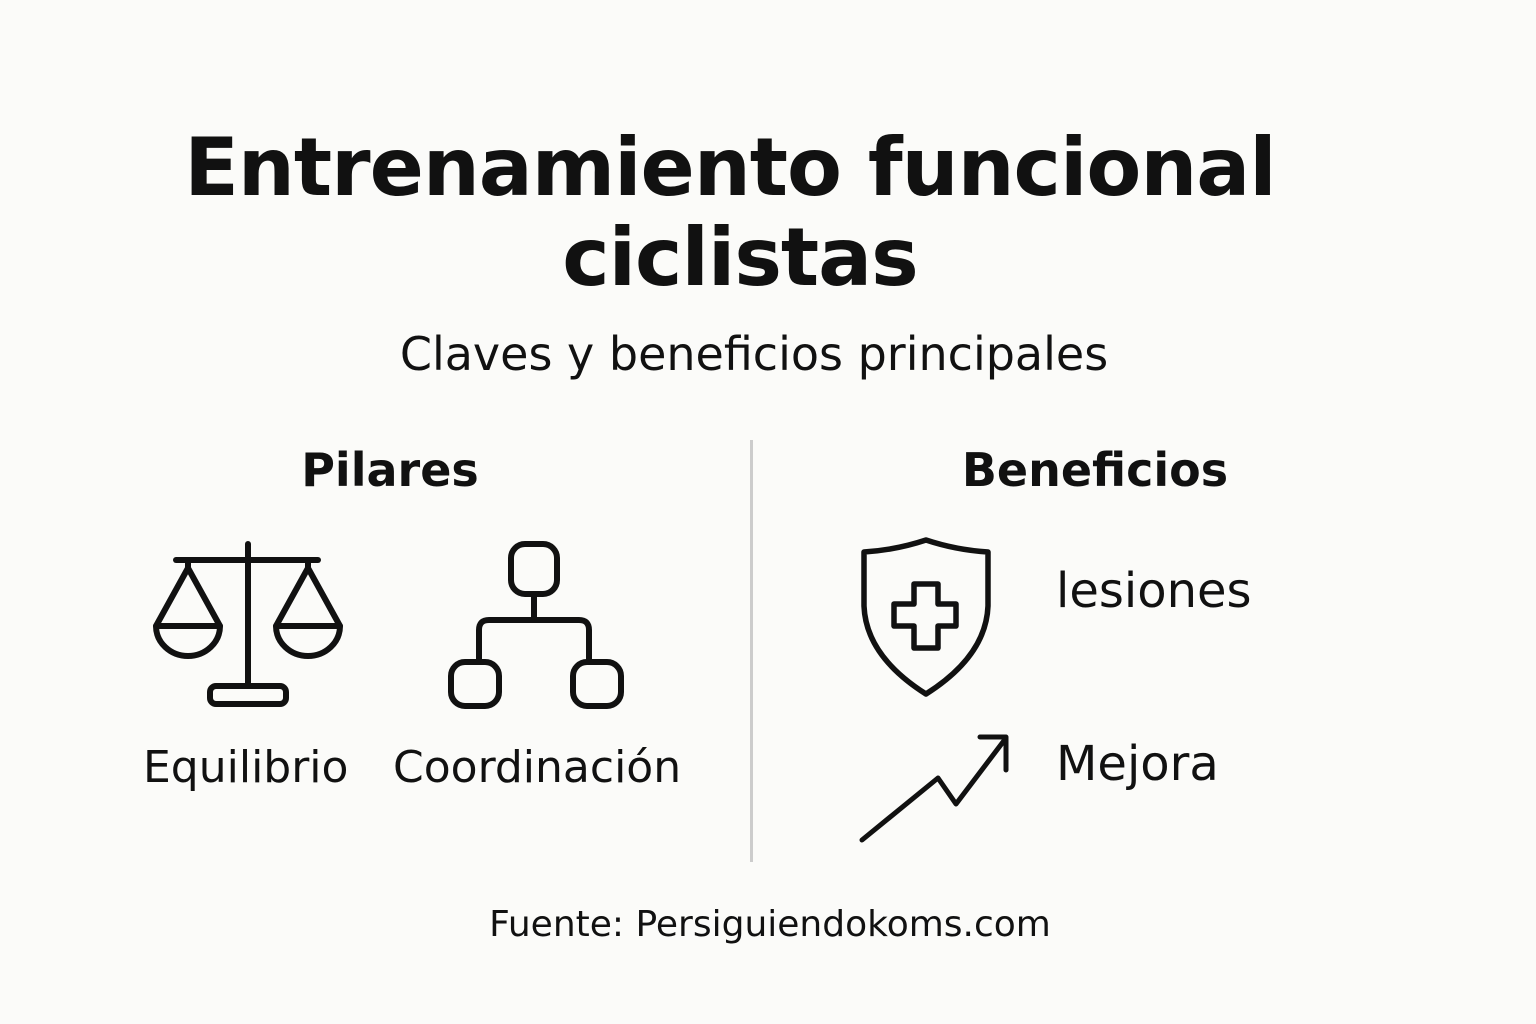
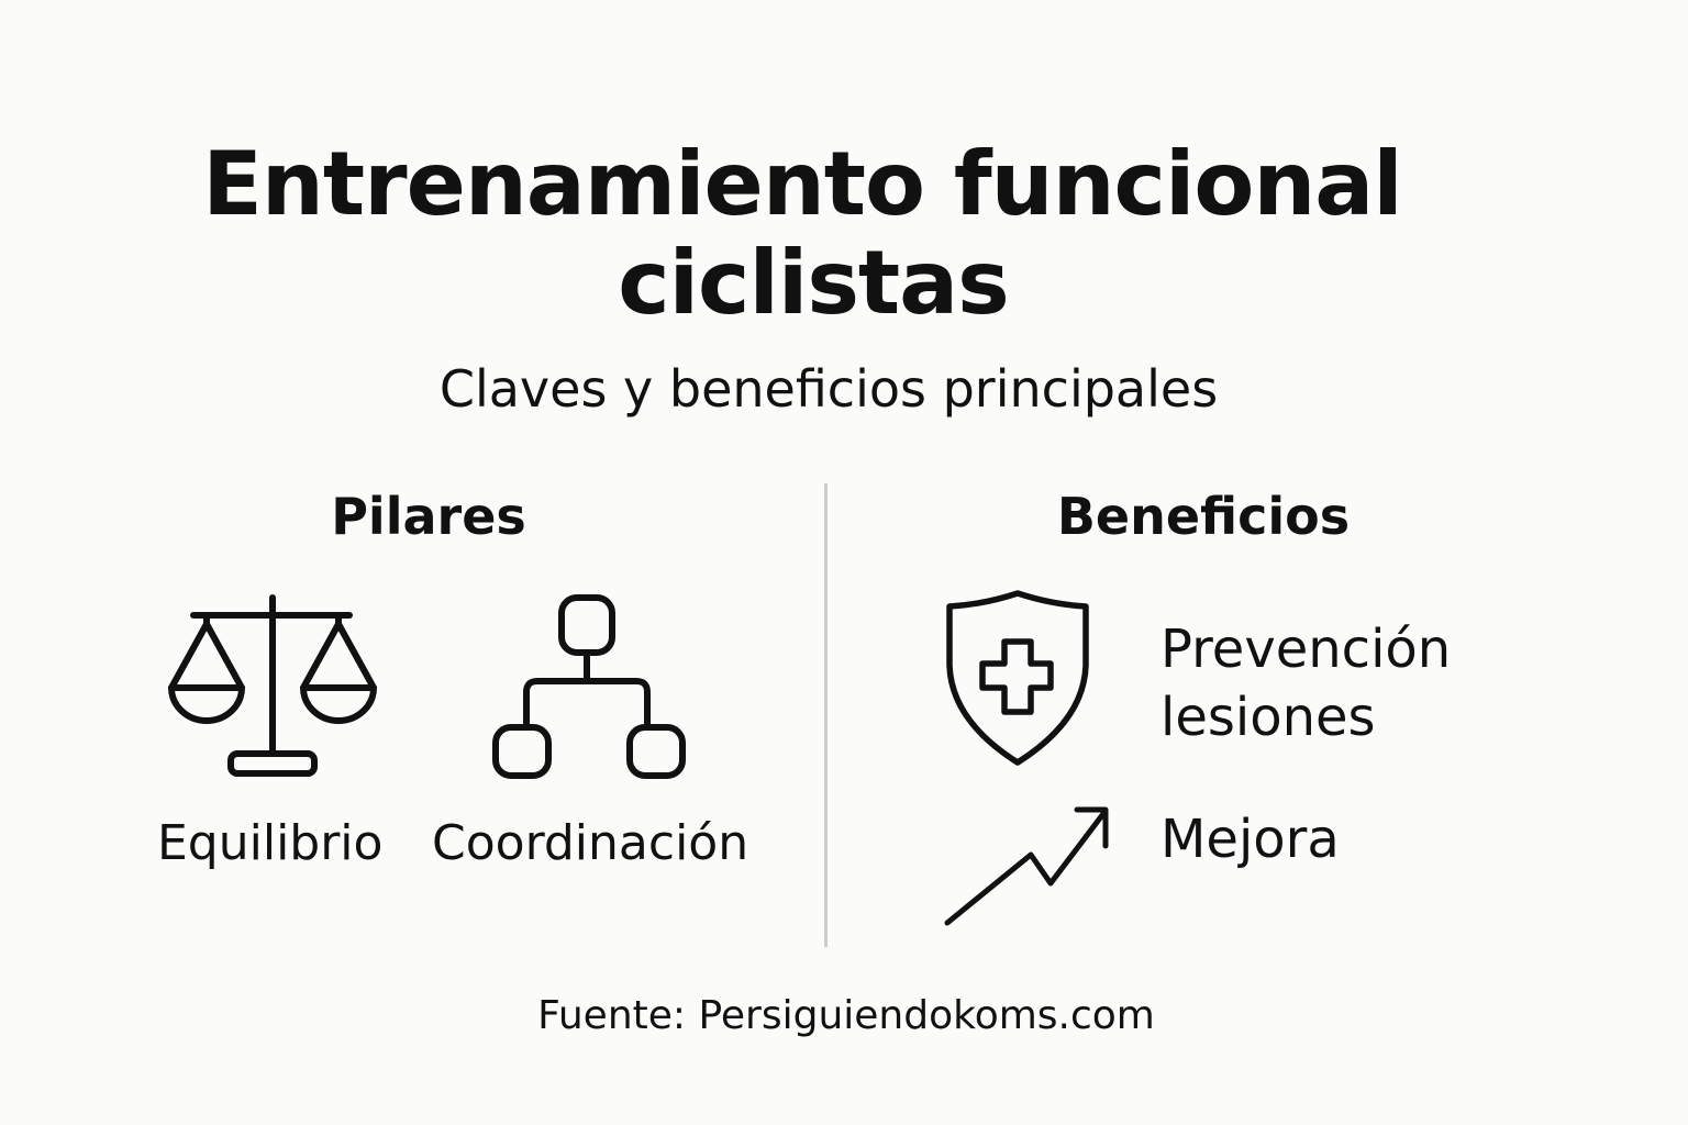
  Entrenamiento funcional
  ciclistas
  Claves y beneficios principales
  Pilares
  Beneficios
  Equilibrio
  Coordinación
+ Prevención
  lesiones
  Mejora
  Fuente: Persiguiendokoms.com
